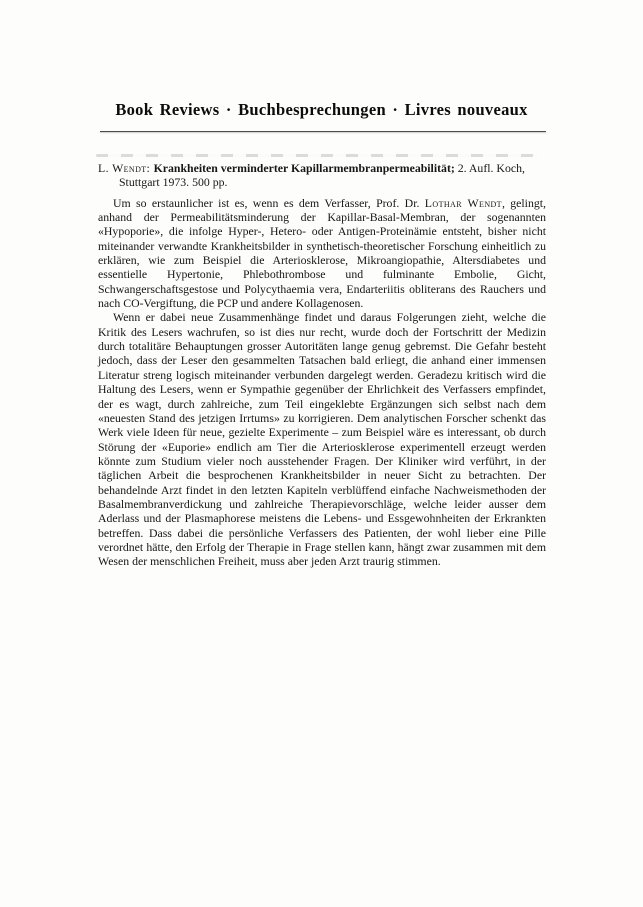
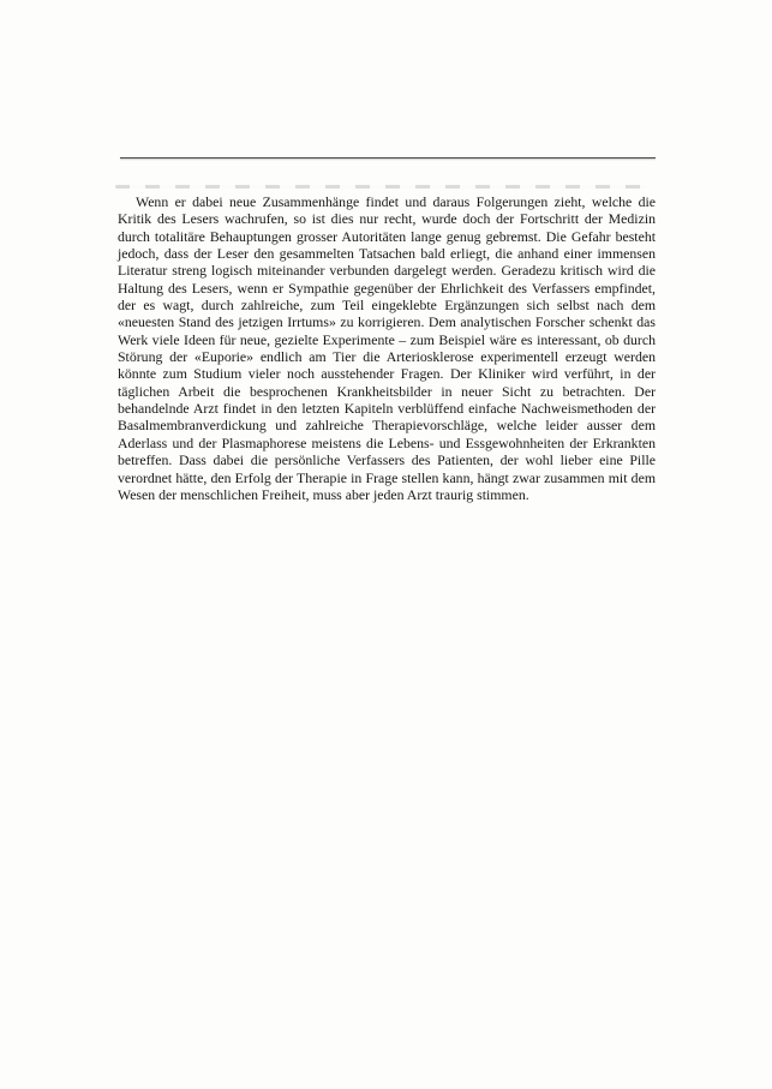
- Book Reviews · Buchbesprechungen · Livres nouveaux
- L. Wendt: Krankheiten verminderter Kapillarmembranpermeabilität; 2. Aufl. Koch,
- Stuttgart 1973. 500 pp.
- Um so erstaunlicher ist es, wenn es dem Verfasser, Prof. Dr. Lothar Wendt, gelingt, anhand der Permeabilitätsminderung der Kapillar-Basal-Membran, der sogenannten «Hypoporie», die infolge Hyper-, Hetero- oder Antigen-Proteinämie entsteht, bisher nicht miteinander verwandte Krankheitsbilder in synthetisch-theoretischer Forschung einheitlich zu erklären, wie zum Beispiel die Arteriosklerose, Mikroangiopathie, Altersdiabetes und essentielle Hypertonie, Phlebothrombose und fulminante Embolie, Gicht, Schwangerschaftsgestose und Polycythaemia vera, Endarteriitis obliterans des Rauchers und nach CO-Vergiftung, die PCP und andere Kollagenosen.
  Wenn er dabei neue Zusammenhänge findet und daraus Folgerungen zieht, welche die Kritik des Lesers wachrufen, so ist dies nur recht, wurde doch der Fortschritt der Medizin durch totalitäre Behauptungen grosser Autoritäten lange genug gebremst. Die Gefahr besteht jedoch, dass der Leser den gesammelten Tatsachen bald erliegt, die anhand einer immensen Literatur streng logisch miteinander verbunden dargelegt werden. Geradezu kritisch wird die Haltung des Lesers, wenn er Sympathie gegenüber der Ehrlichkeit des Verfassers empfindet, der es wagt, durch zahlreiche, zum Teil eingeklebte Ergänzungen sich selbst nach dem «neuesten Stand des jetzigen Irrtums» zu korrigieren. Dem analytischen Forscher schenkt das Werk viele Ideen für neue, gezielte Experimente – zum Beispiel wäre es interessant, ob durch Störung der «Euporie» endlich am Tier die Arteriosklerose experimentell erzeugt werden könnte zum Studium vieler noch ausstehender Fragen. Der Kliniker wird verführt, in der täglichen Arbeit die besprochenen Krankheitsbilder in neuer Sicht zu betrachten. Der behandelnde Arzt findet in den letzten Kapiteln verblüffend einfache Nachweismethoden der Basalmembranverdickung und zahlreiche Therapievorschläge, welche leider ausser dem Aderlass und der Plasmaphorese meistens die Lebens- und Essgewohnheiten der Erkrankten betreffen. Dass dabei die persönliche Verfassers des Patienten, der wohl lieber eine Pille verordnet hätte, den Erfolg der Therapie in Frage stellen kann, hängt zwar zusammen mit dem Wesen der menschlichen Freiheit, muss aber jeden Arzt traurig stimmen.
